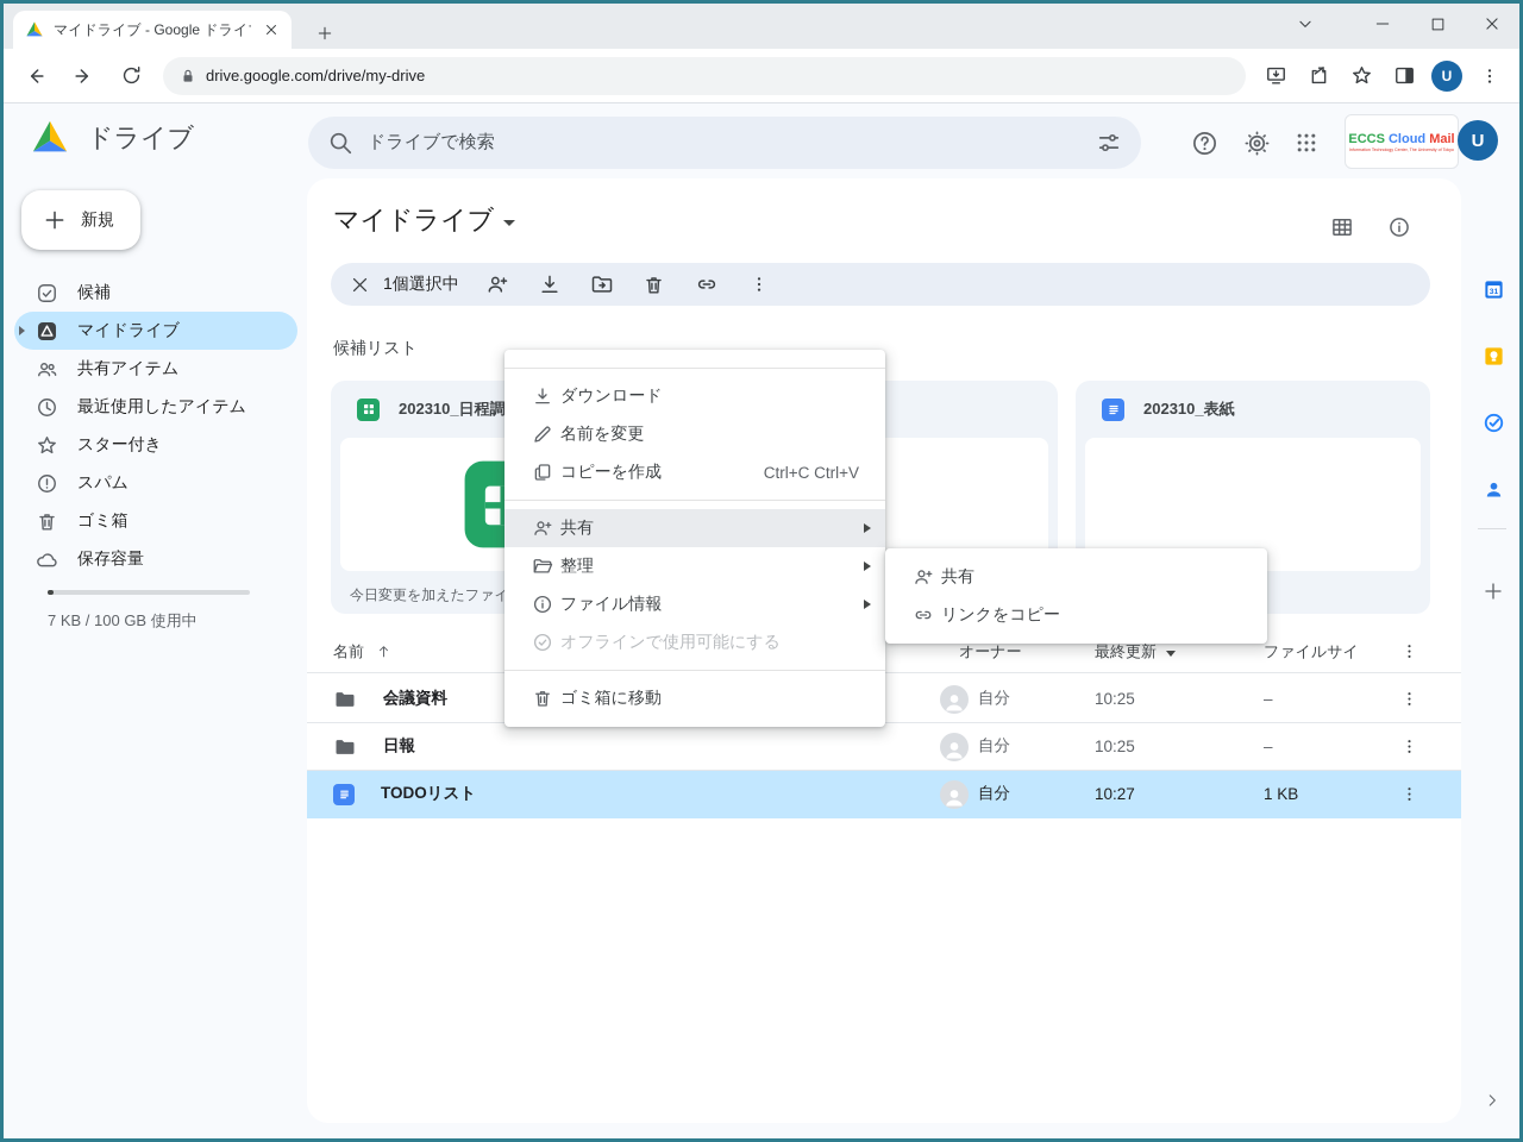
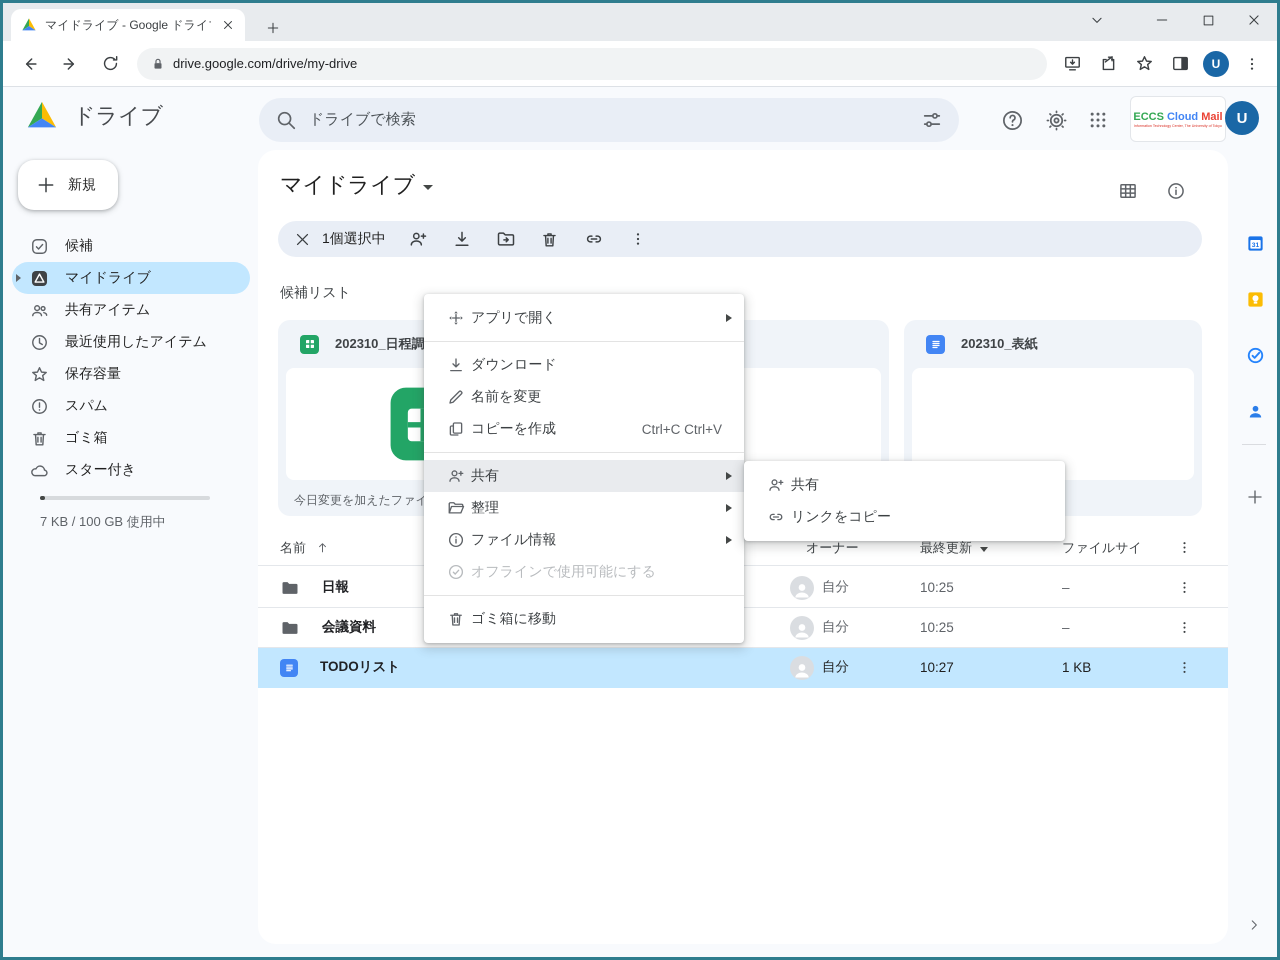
  マイドライブ - Google ドライ
  drive.google.com/drive/my-drive
  U
  ドライブ
  ドライブで検索
  ECCS Cloud Mail
  U
  新規
  候補
  マイドライブ
  共有アイテム
  最近使用したアイテム
- スター付き
+ 保存容量
  スパム
  ゴミ箱
- 保存容量
+ スター付き
  7 KB / 100 GB 使用中
  マイドライブ
  1個選択中
  候補リスト
  202310_日程調
  今日変更を加えたファイ
  202310_表紙
  名前
  オーナー
  最終更新
  ファイルサイ
- 会議資料
+ 日報
  自分
  10:25
  –
- 日報
+ 会議資料
  自分
  10:25
  –
  TODOリスト
  自分
  10:27
  1 KB
+ アプリで開く
  ダウンロード
  名前を変更
  コピーを作成
  Ctrl+C Ctrl+V
  共有
  整理
  ファイル情報
  オフラインで使用可能にする
  ゴミ箱に移動
  共有
  リンクをコピー
